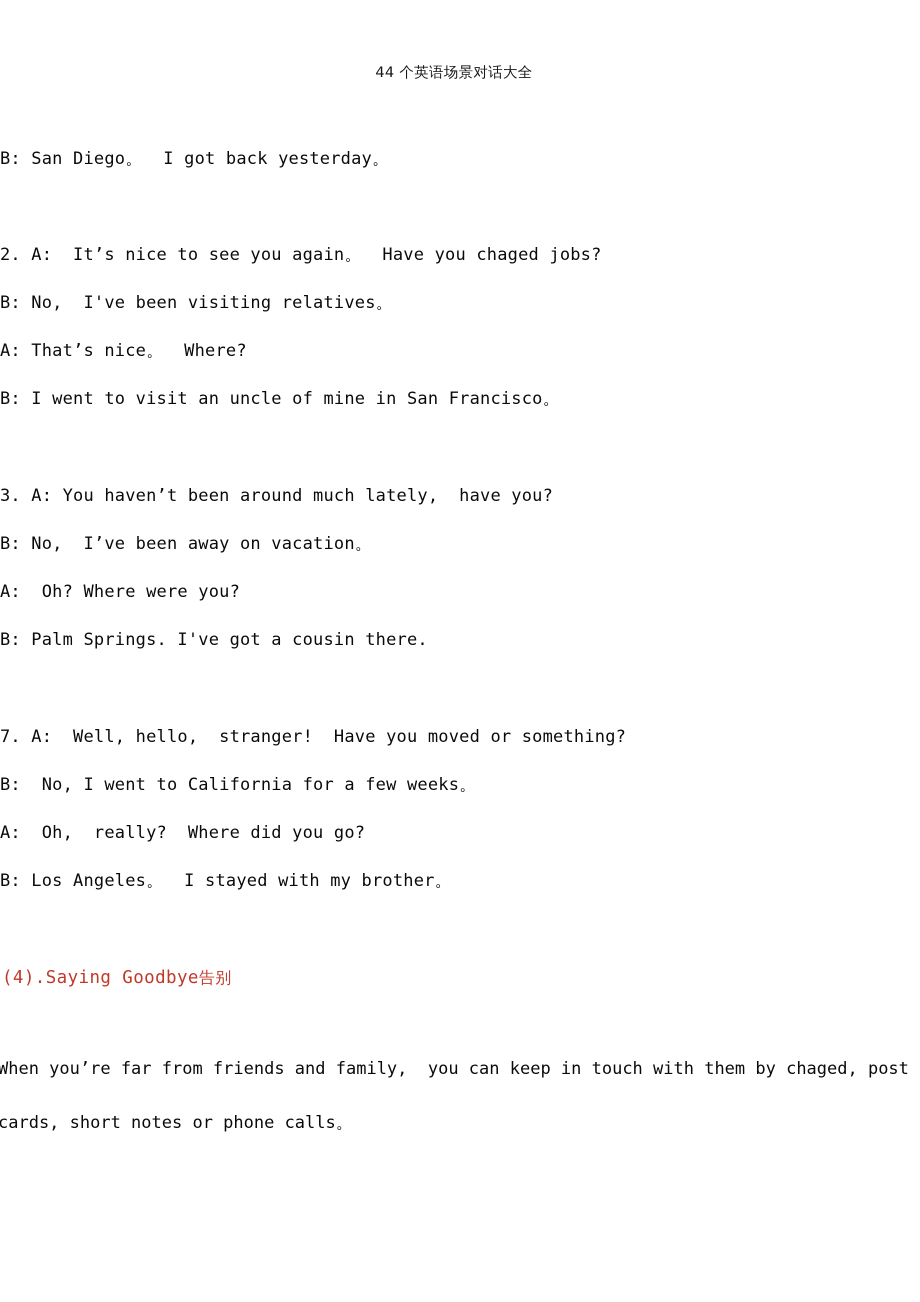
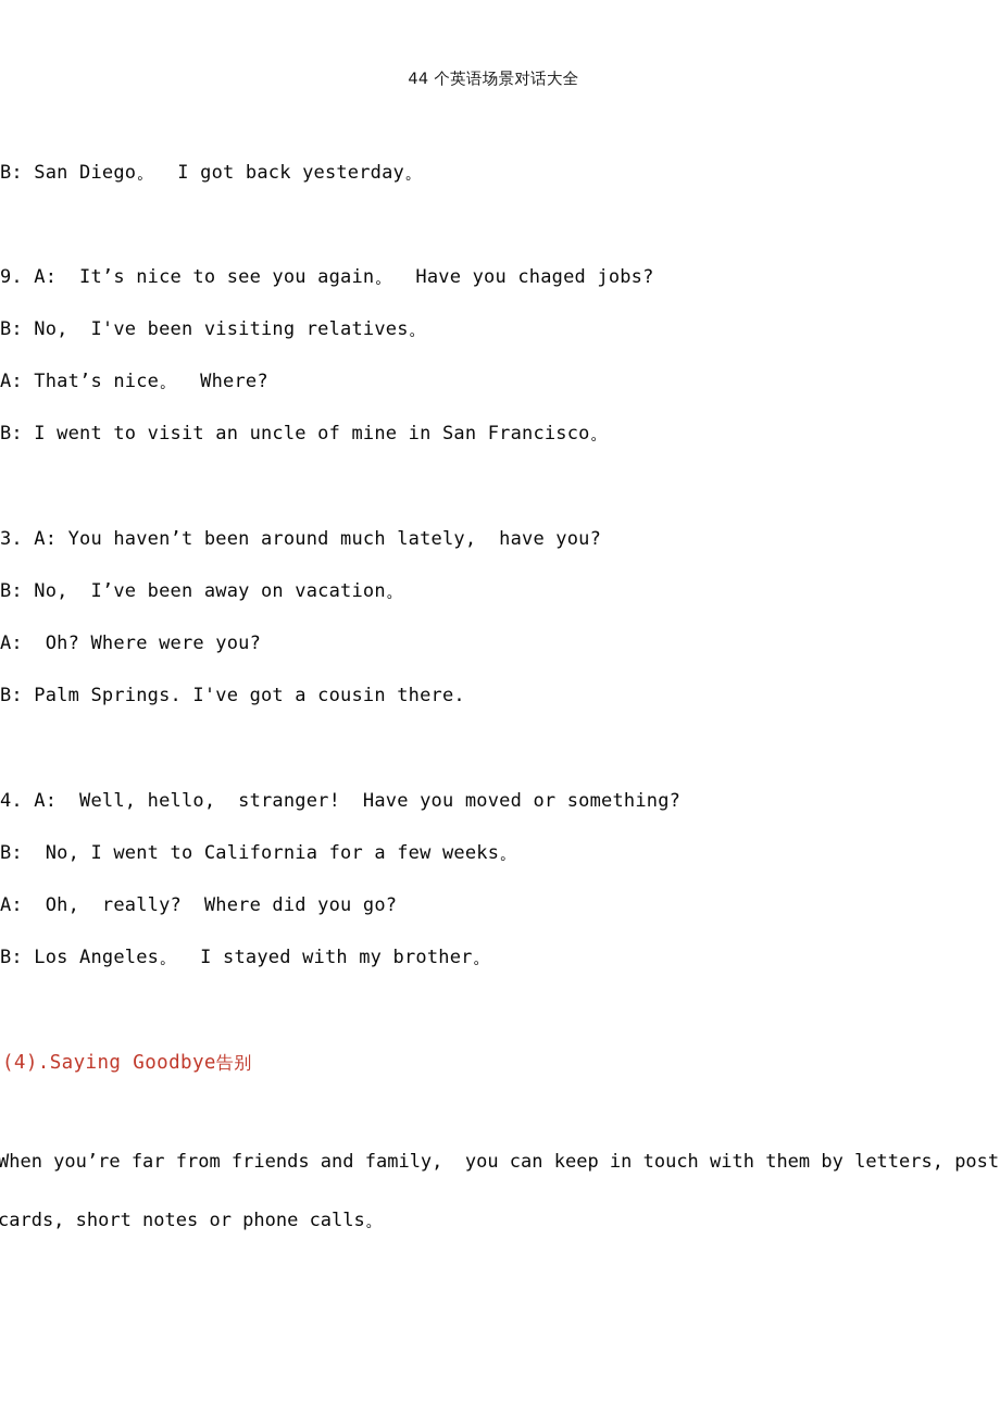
  44 个英语场景对话大全
  B: San Diego。 I got back yesterday。
- 2. A: It’s nice to see you again。 Have you chaged jobs?
+ 9. A: It’s nice to see you again。 Have you chaged jobs?
  B: No, I've been visiting relatives。
  A: That’s nice。 Where?
  B: I went to visit an uncle of mine in San Francisco。
  3. A: You haven’t been around much lately, have you?
  B: No, I’ve been away on vacation。
  A: Oh? Where were you?
  B: Palm Springs. I've got a cousin there.
- 7. A: Well, hello, stranger! Have you moved or something?
+ 4. A: Well, hello, stranger! Have you moved or something?
  B: No, I went to California for a few weeks。
  A: Oh, really? Where did you go?
  B: Los Angeles。 I stayed with my brother。
  (4).Saying Goodbye告别
- When you’re far from friends and family, you can keep in touch with them by chaged, post
+ When you’re far from friends and family, you can keep in touch with them by letters, post
  cards, short notes or phone calls。
